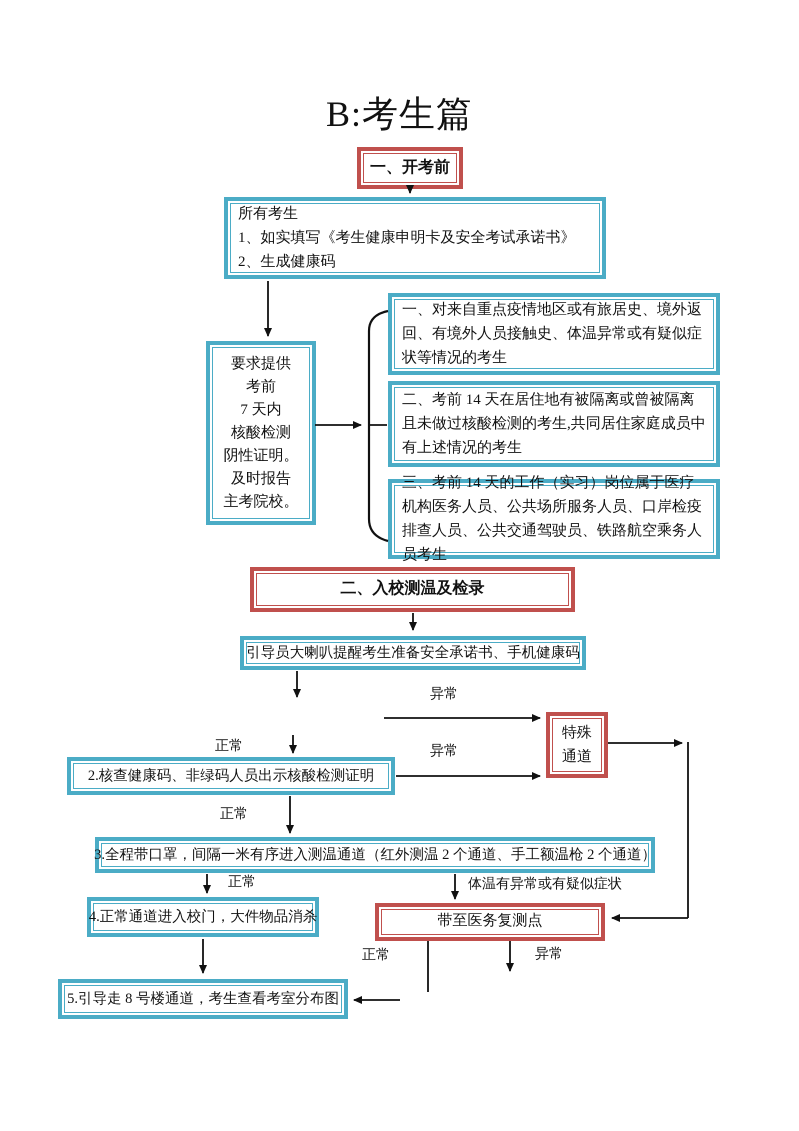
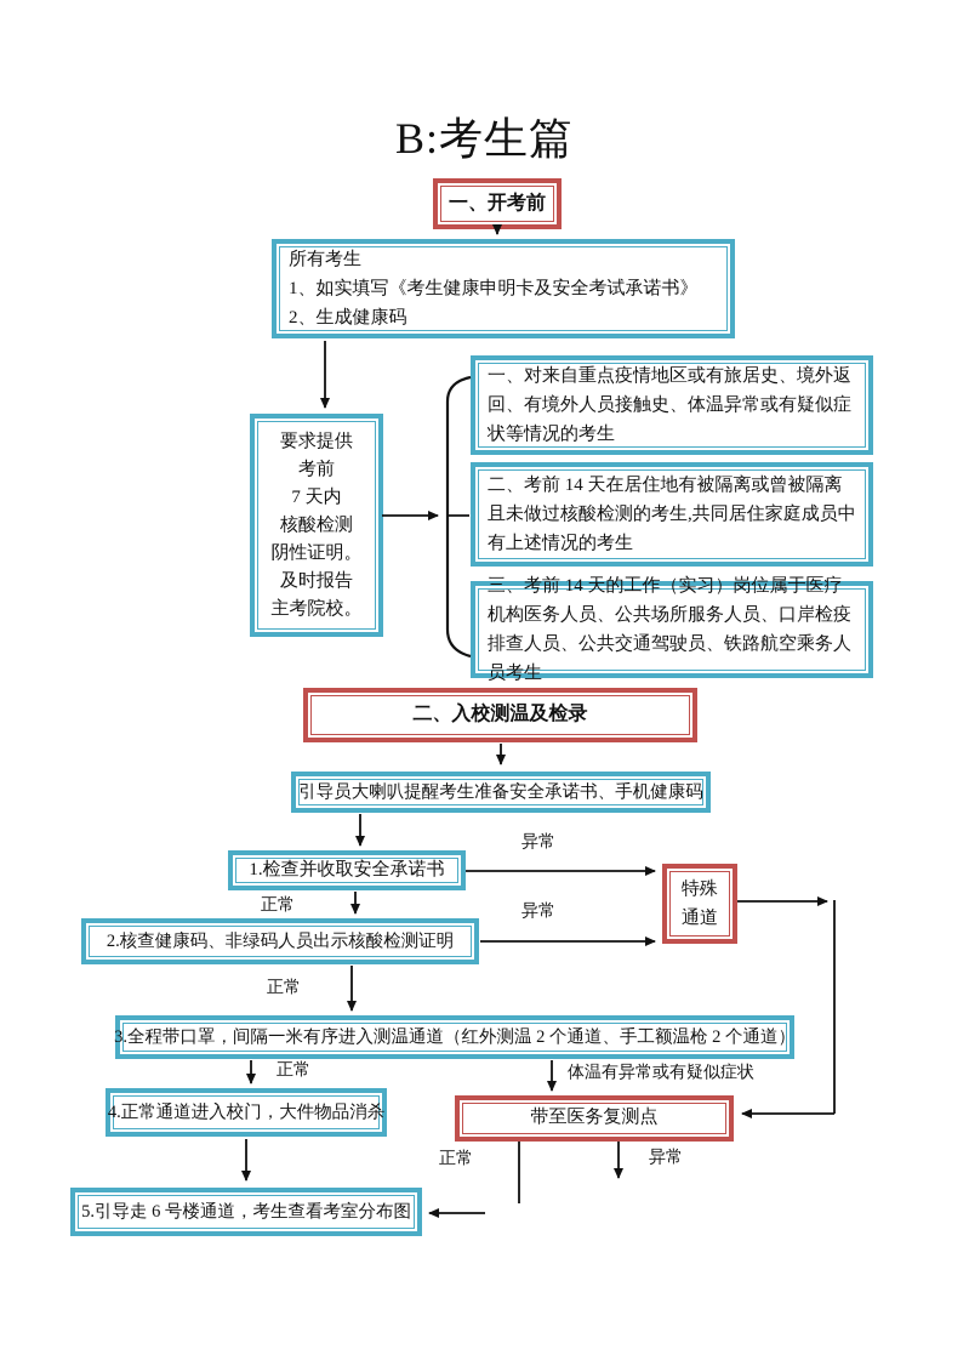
  B:考生篇
  一、开考前
  所有考生
  1、如实填写《考生健康申明卡及安全考试承诺书》
  2、生成健康码
  要求提供
  考前
  7 天内
  核酸检测
  阴性证明。
  及时报告
  主考院校。
  一、对来自重点疫情地区或有旅居史、境外返回、有境外人员接触史、体温异常或有疑似症状等情况的考生
  二、考前 14 天在居住地有被隔离或曾被隔离且未做过核酸检测的考生,共同居住家庭成员中有上述情况的考生
  三、考前 14 天的工作（实习）岗位属于医疗机构医务人员、公共场所服务人员、口岸检疫排查人员、公共交通驾驶员、铁路航空乘务人员考生
  二、入校测温及检录
  引导员大喇叭提醒考生准备安全承诺书、手机健康码
+ 1.检查并收取安全承诺书
  2.核查健康码、非绿码人员出示核酸检测证明
  特殊
  通道
  3.全程带口罩，间隔一米有序进入测温通道（红外测温 2 个通道、手工额温枪 2 个通道）
  4.正常通道进入校门，大件物品消杀
  带至医务复测点
- 5.引导走 8 号楼通道，考生查看考室分布图
+ 5.引导走 6 号楼通道，考生查看考室分布图
  异常
  正常
  异常
  正常
  正常
  体温有异常或有疑似症状
  正常
  异常
